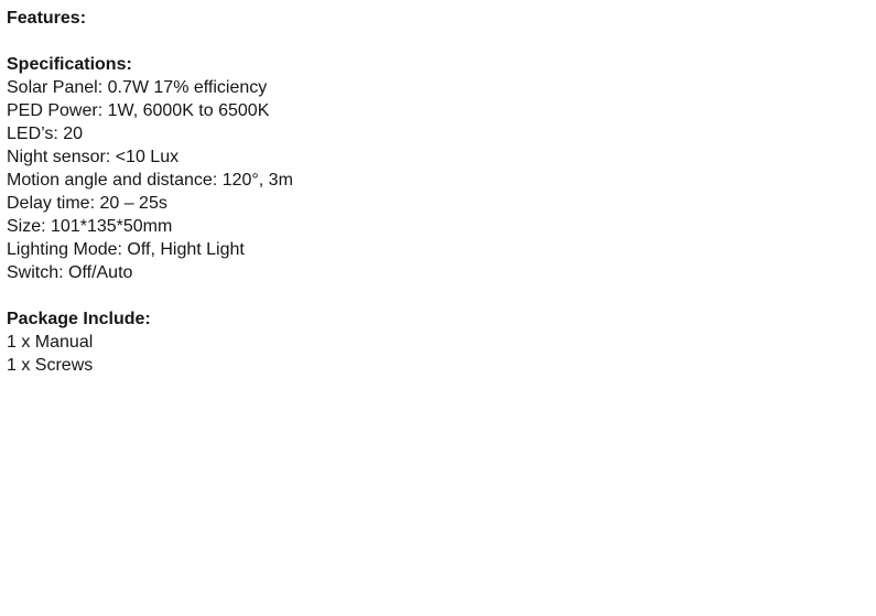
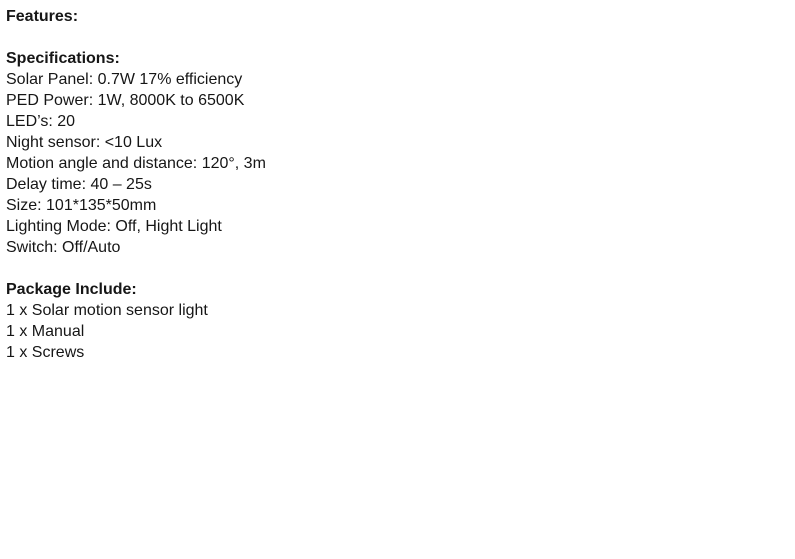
  Features:
  Specifications:
  Solar Panel: 0.7W 17% efficiency
- PED Power: 1W, 6000K to 6500K
+ PED Power: 1W, 8000K to 6500K
  LED’s: 20
  Night sensor: <10 Lux
  Motion angle and distance: 120°, 3m
- Delay time: 20 – 25s
+ Delay time: 40 – 25s
  Size: 101*135*50mm
  Lighting Mode: Off, Hight Light
  Switch: Off/Auto
  Package Include:
+ 1 x Solar motion sensor light
  1 x Manual
  1 x Screws
